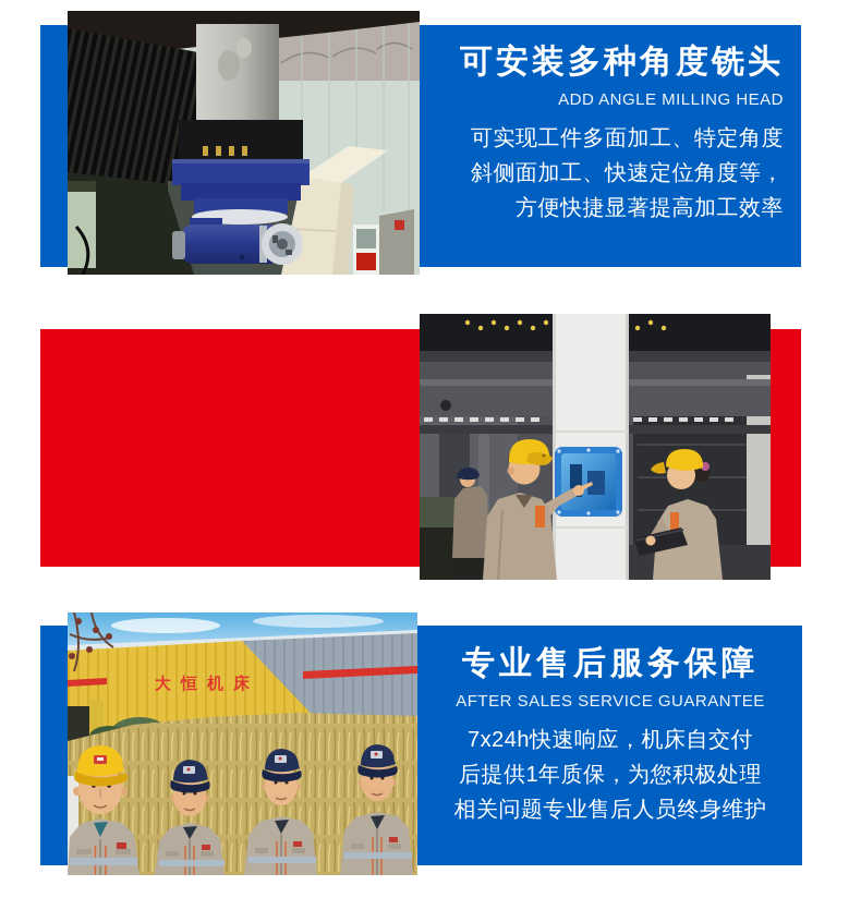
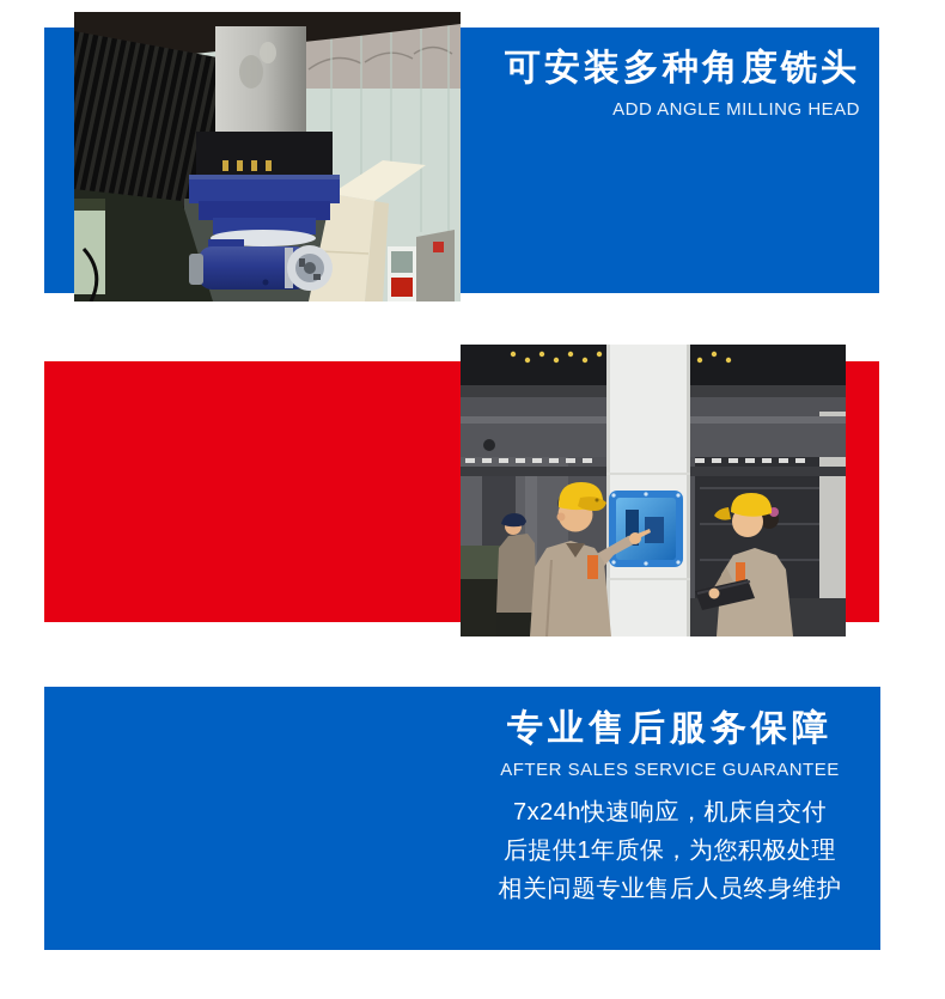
  可安装多种角度铣头
  ADD ANGLE MILLING HEAD
- 可实现工件多面加工、特定角度
- 斜侧面加工、快速定位角度等，
- 方便快捷显著提高加工效率
- 大恒机床
  专业售后服务保障
  AFTER SALES SERVICE GUARANTEE
  7x24h快速响应，机床自交付
  后提供1年质保，为您积极处理
  相关问题专业售后人员终身维护
